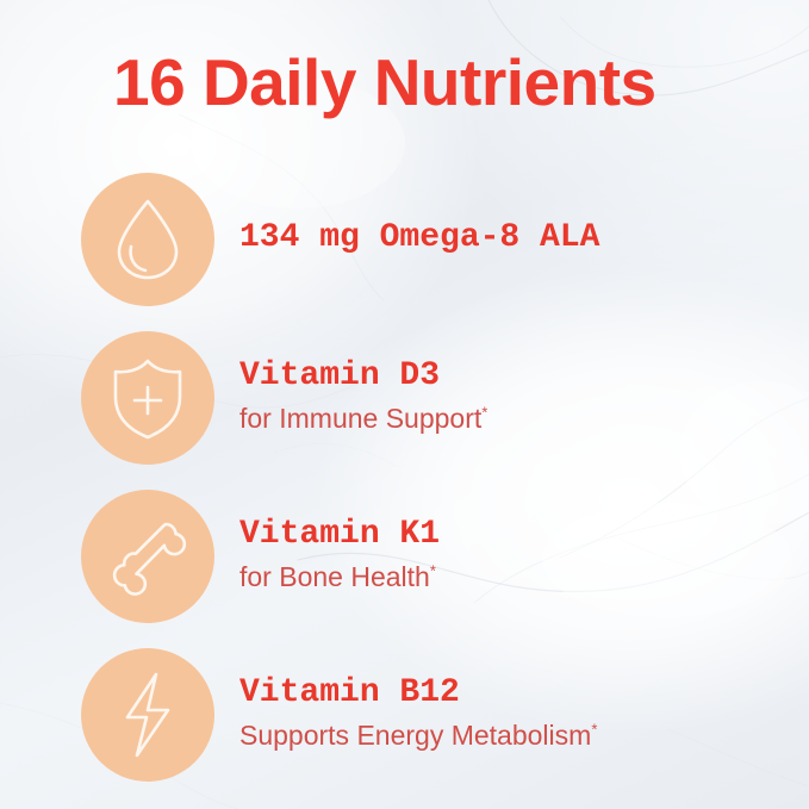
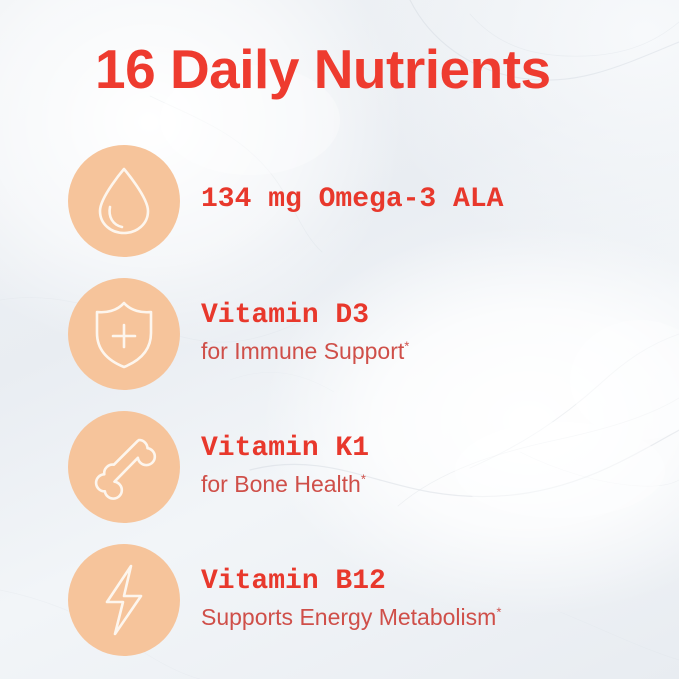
  16 Daily Nutrients
- 134 mg Omega-8 ALA
+ 134 mg Omega-3 ALA
  Vitamin D3
  for Immune Support*
  Vitamin K1
  for Bone Health*
  Vitamin B12
  Supports Energy Metabolism*
